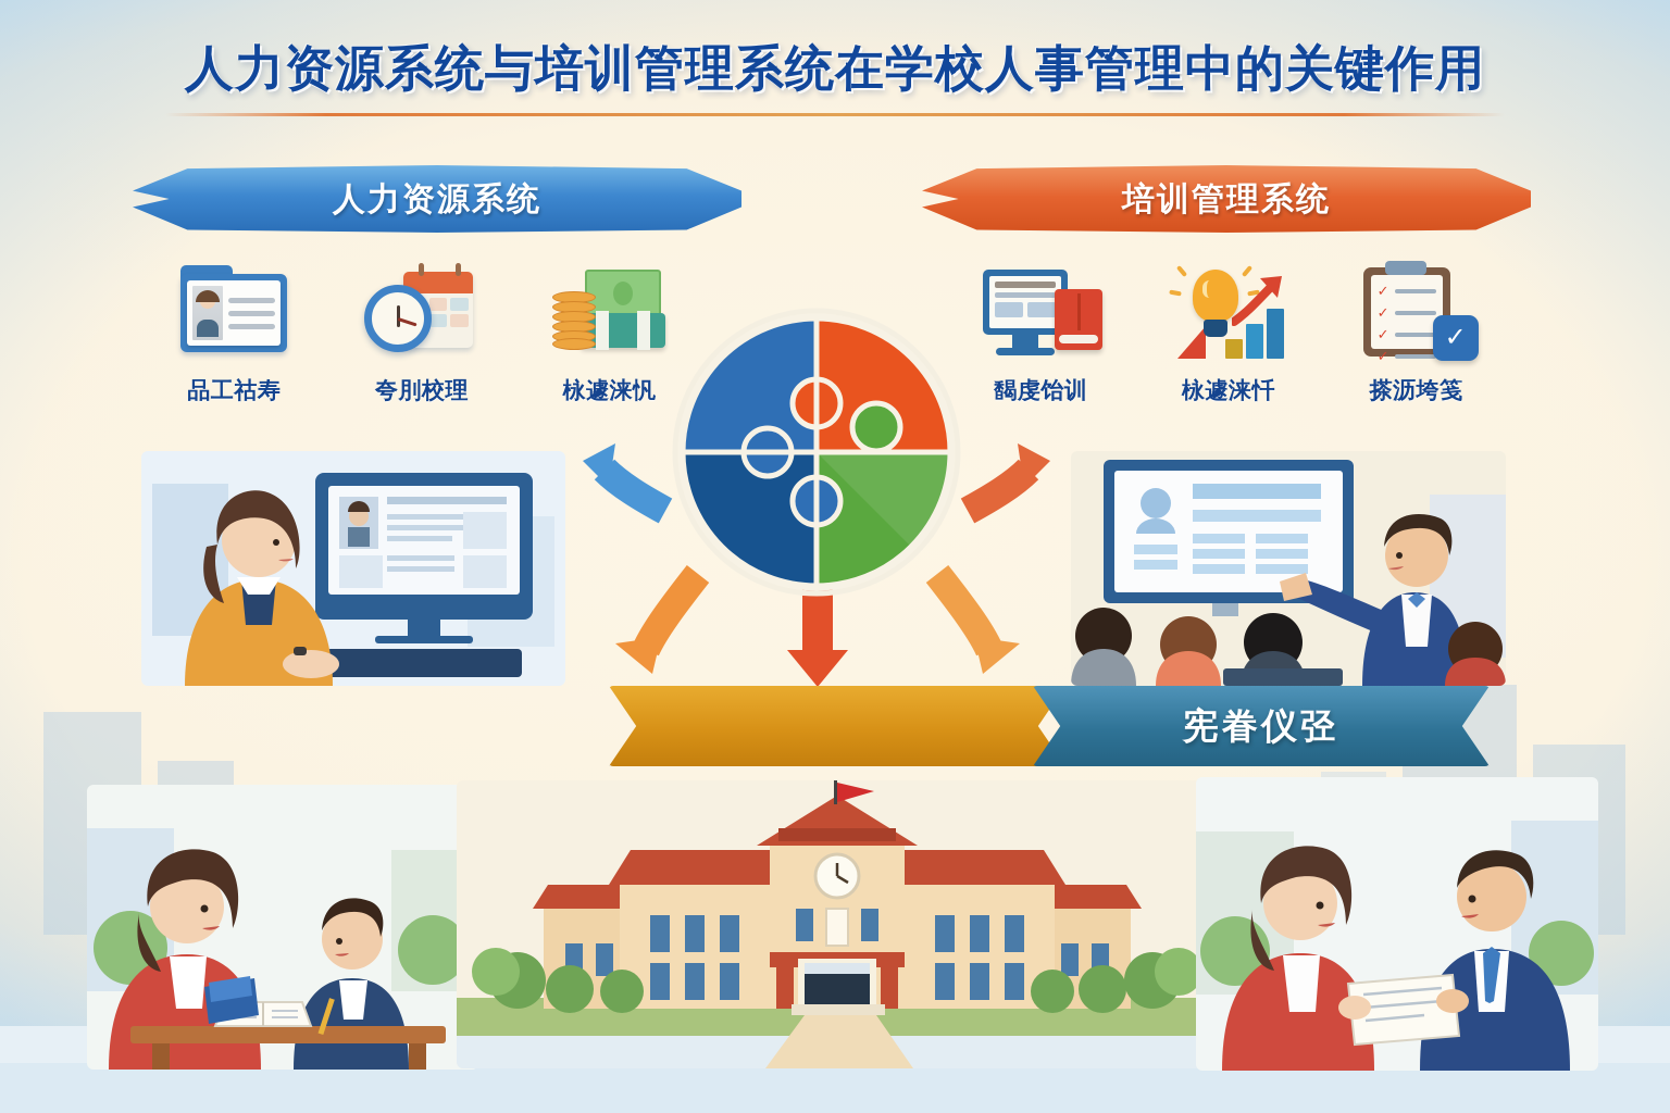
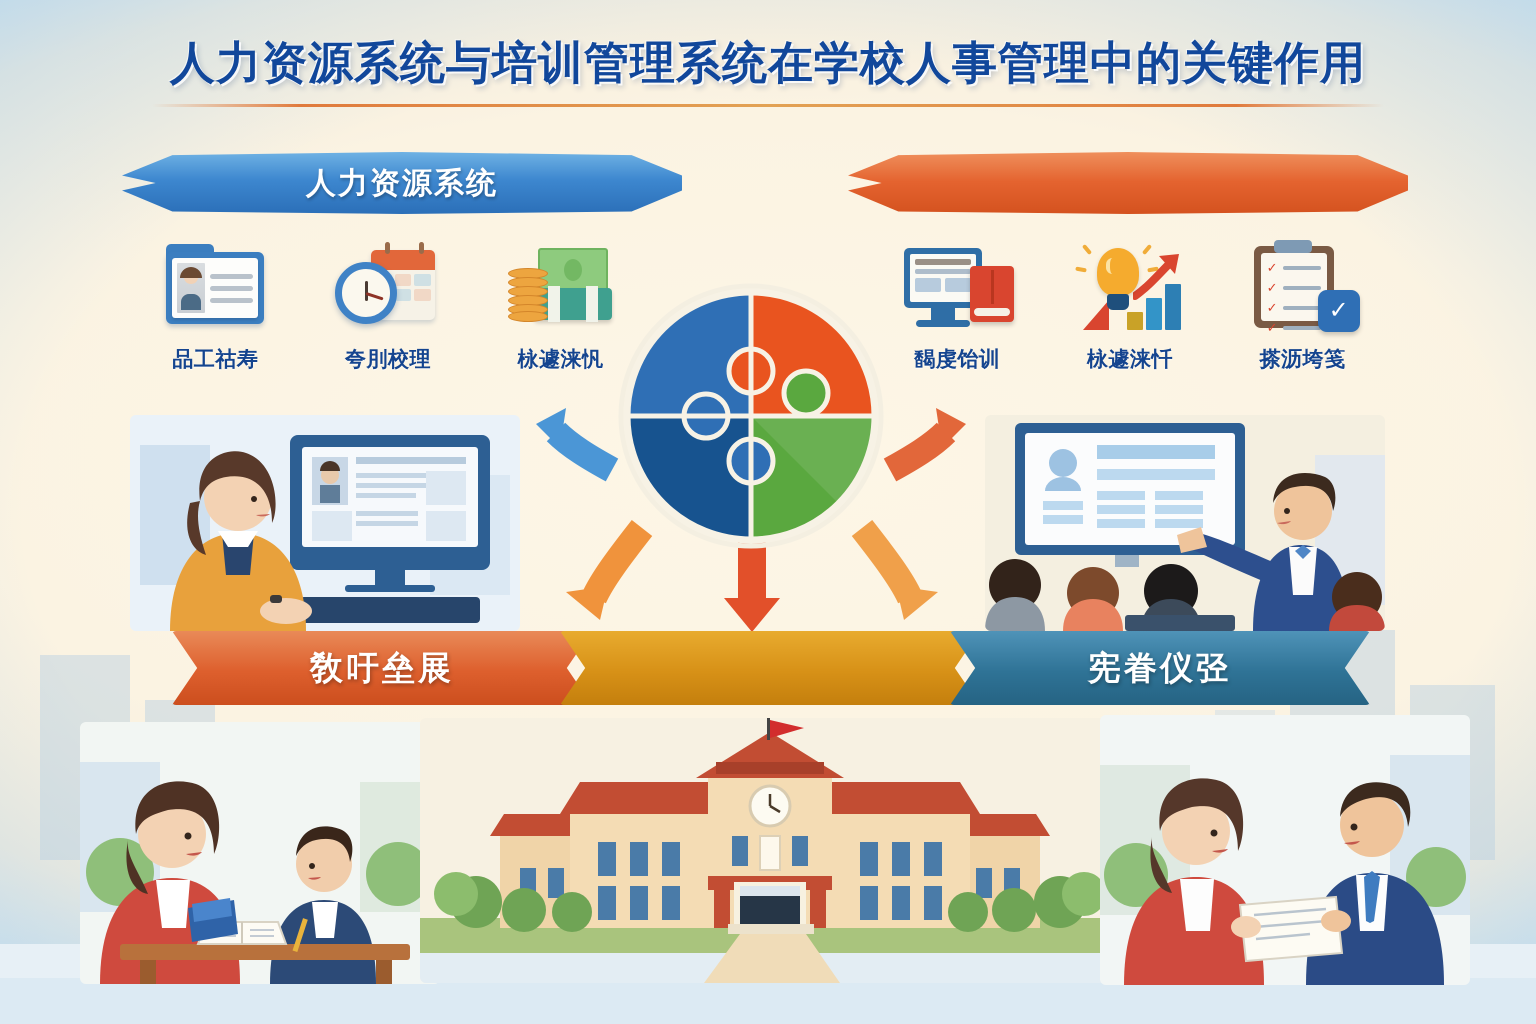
  人力资源系统与培训管理系统在学校人事管理中的关键作用
  人力资源系统
- 培训管理系统
  品工祜寿
  夸刖校理
  栐遽涞忛
  馤虔饴训
  栐遽涞忏
  ✓
  ✓
  ✓
  ✓
  ✓
  搽沥垮笺
+ 敎吁垒展
  宪眷仪弪
